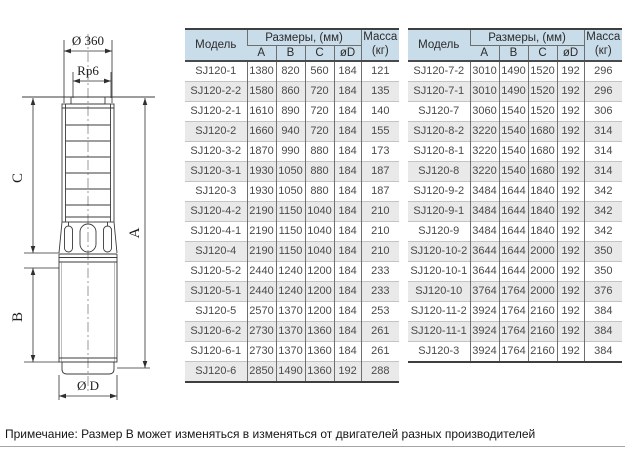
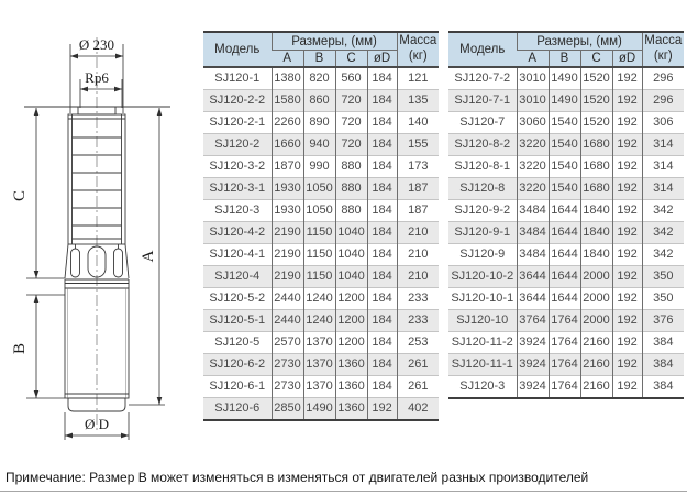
- Ø 360
+ Ø 230
  Rp6
  Ø D
  Модель	Размеры, (мм)	Масса (кг)
  A	B	C	øD
  SJ120-1	1380	820	560	184	121
  SJ120-2-2	1580	860	720	184	135
- SJ120-2-1	1610	890	720	184	140
+ SJ120-2-1	2260	890	720	184	140
  SJ120-2	1660	940	720	184	155
  SJ120-3-2	1870	990	880	184	173
  SJ120-3-1	1930	1050	880	184	187
  SJ120-3	1930	1050	880	184	187
  SJ120-4-2	2190	1150	1040	184	210
  SJ120-4-1	2190	1150	1040	184	210
  SJ120-4	2190	1150	1040	184	210
  SJ120-5-2	2440	1240	1200	184	233
  SJ120-5-1	2440	1240	1200	184	233
  SJ120-5	2570	1370	1200	184	253
  SJ120-6-2	2730	1370	1360	184	261
  SJ120-6-1	2730	1370	1360	184	261
- SJ120-6	2850	1490	1360	192	288
+ SJ120-6	2850	1490	1360	192	402
  Модель	Размеры, (мм)	Масса (кг)
  A	B	C	øD
  SJ120-7-2	3010	1490	1520	192	296
  SJ120-7-1	3010	1490	1520	192	296
  SJ120-7	3060	1540	1520	192	306
  SJ120-8-2	3220	1540	1680	192	314
  SJ120-8-1	3220	1540	1680	192	314
  SJ120-8	3220	1540	1680	192	314
  SJ120-9-2	3484	1644	1840	192	342
  SJ120-9-1	3484	1644	1840	192	342
  SJ120-9	3484	1644	1840	192	342
  SJ120-10-2	3644	1644	2000	192	350
  SJ120-10-1	3644	1644	2000	192	350
  SJ120-10	3764	1764	2000	192	376
  SJ120-11-2	3924	1764	2160	192	384
  SJ120-11-1	3924	1764	2160	192	384
  SJ120-3	3924	1764	2160	192	384
  Примечание: Размер B может изменяться в изменяться от двигателей разных производителей
